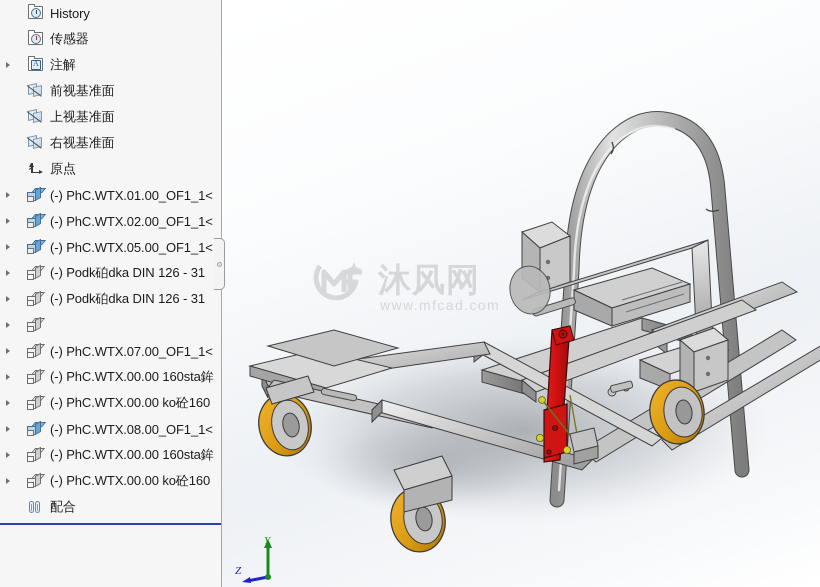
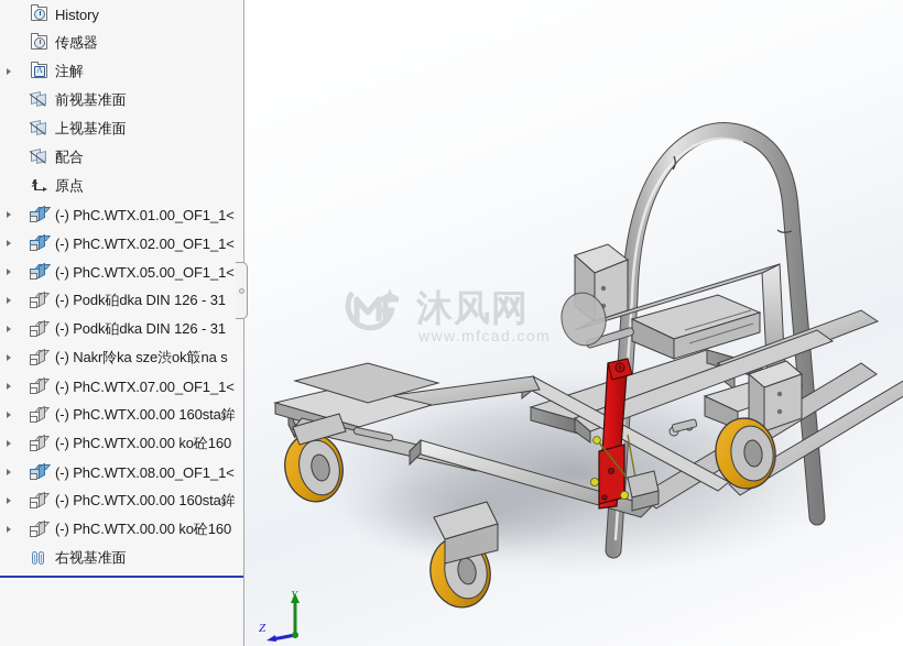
  History
  传感器
  注解
  前视基准面
  上视基准面
- 右视基准面
+ 配合
  原点
  (-) PhC.WTX.01.00_OF1_1<
  (-) PhC.WTX.02.00_OF1_1<
  (-) PhC.WTX.05.00_OF1_1<
  (-) Podk砶dka DIN 126 - 31
  (-) Podk砶dka DIN 126 - 31
+ (-) Nakr阾ka sze渋ok箃na s
  (-) PhC.WTX.07.00_OF1_1<
  (-) PhC.WTX.00.00 160sta鉾
  (-) PhC.WTX.00.00 ko砼160
  (-) PhC.WTX.08.00_OF1_1<
  (-) PhC.WTX.00.00 160sta鉾
  (-) PhC.WTX.00.00 ko砼160
- 配合
+ 右视基准面
  沐风网
  www.mfcad.com
  Y
  Z
